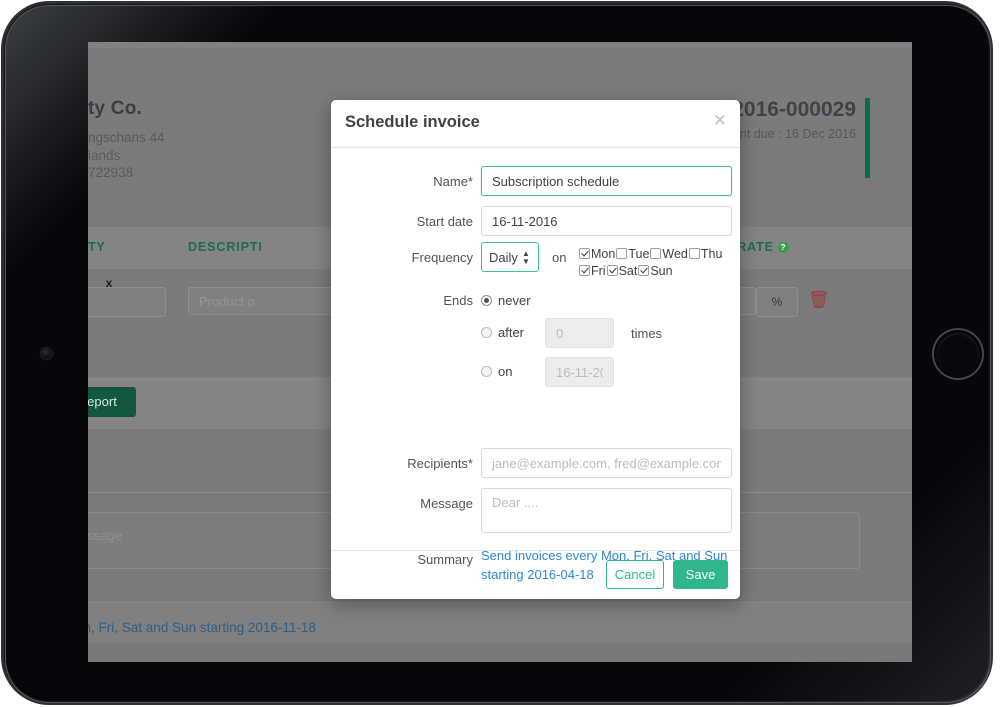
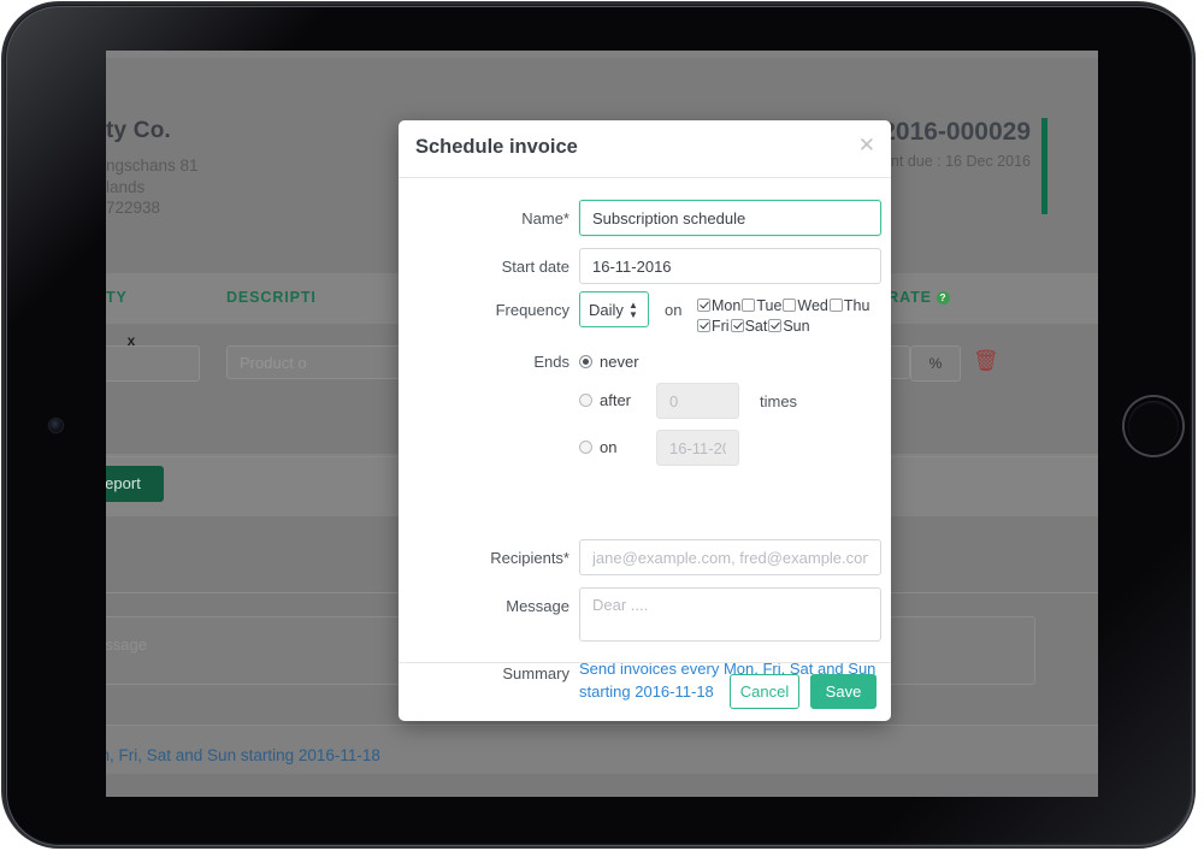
  ty Co.
- ngschans 44
+ ngschans 81
  lands
  722938
  nt due : 16 Dec 2016
  TY
  DESCRIPTI
  x
  %
  🗑
  eport
  ssage
  n, Fri, Sat and Sun starting 2016-11-18
  Schedule invoice
  ✕
  Name*
  Subscription schedule
  Start date
  16-11-2016
  Frequency
  Daily
  ▲
  ▼
  on
  Mon Tue Wed ThuFri Sat Sun
  Ends
  never
  after
  0
  times
  on
  16-11-2
  Recipients*
  jane@example.com, fred@example.co
  Message
  Dear ....
  Summary
- Send invoices every Mon, Fri, Sat and Sun starting 2016-04-18
+ Send invoices every Mon, Fri, Sat and Sun starting 2016-11-18
  Cancel
  Save
